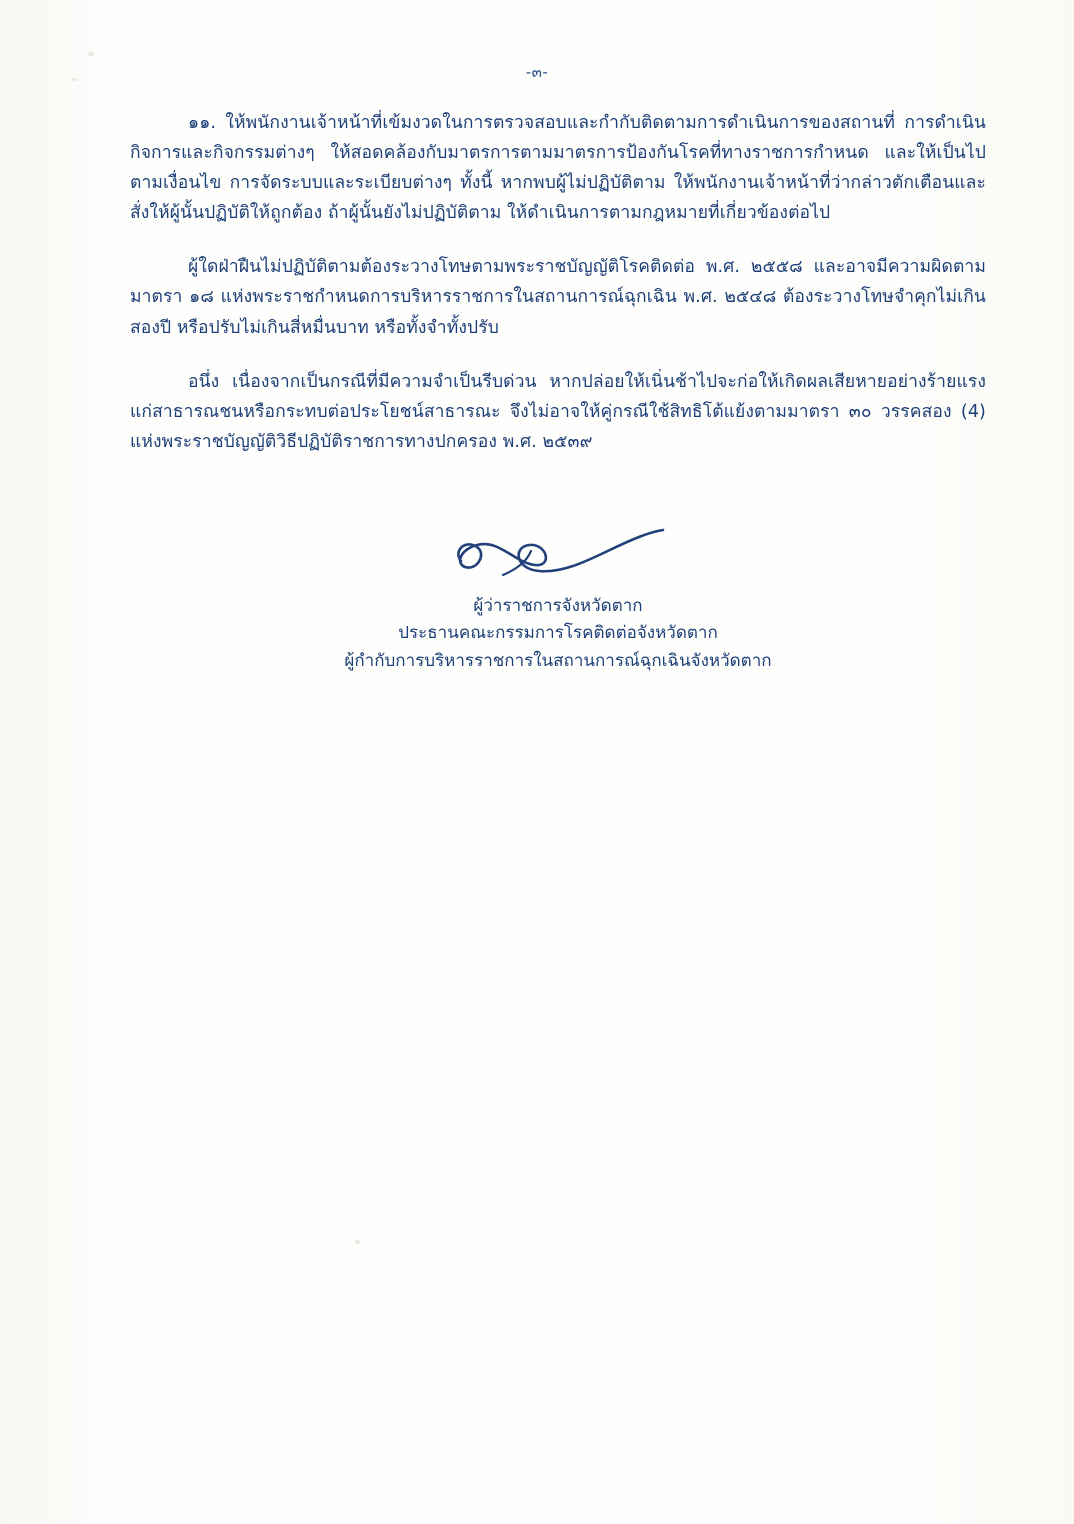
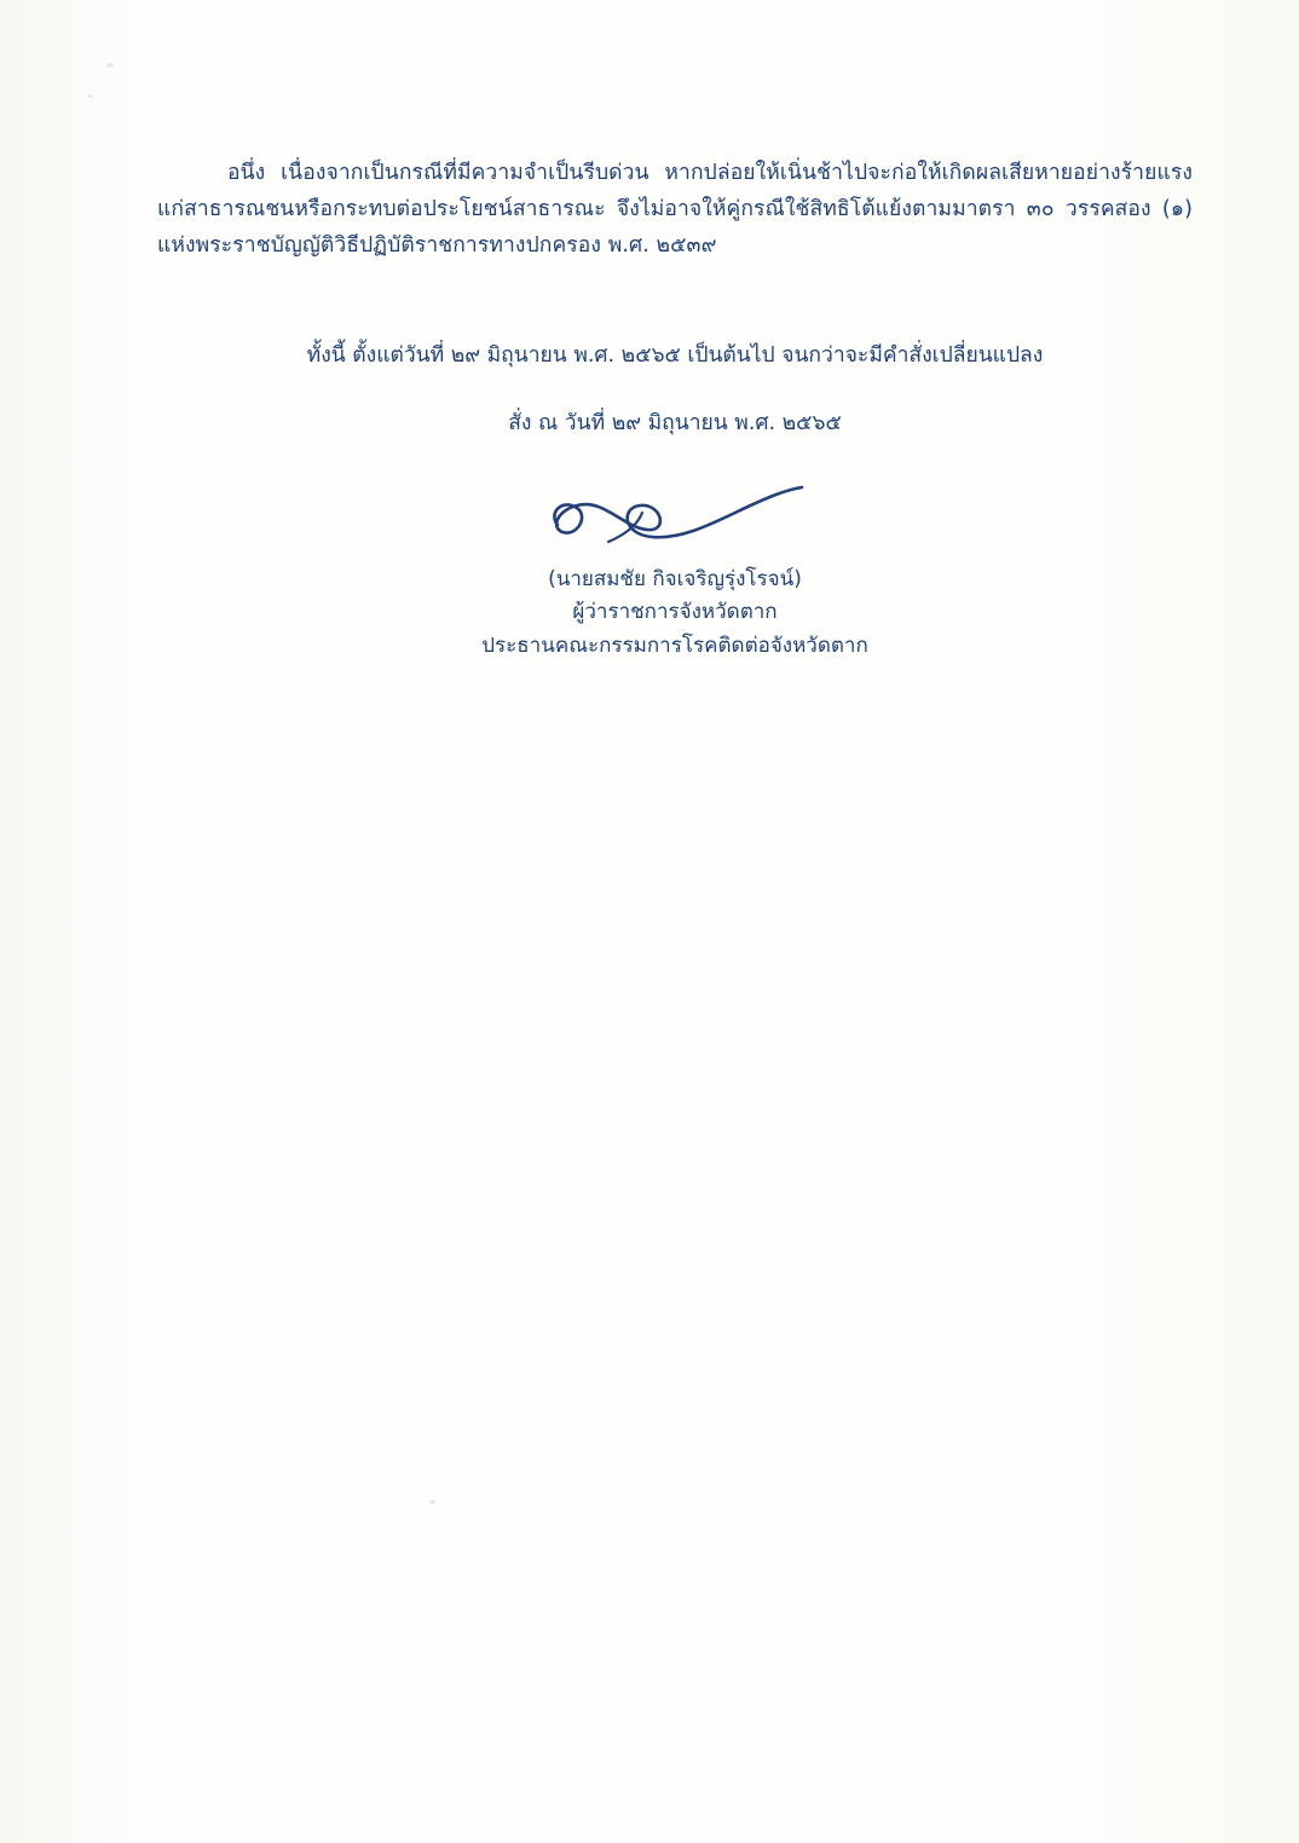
- -๓-
- ๑๑. ให้พนักงานเจ้าหน้าที่เข้มงวดในการตรวจสอบและกำกับติดตามการดำเนินการของสถานที่ การดำเนินกิจการและกิจกรรมต่างๆ ให้สอดคล้องกับมาตรการตามมาตรการป้องกันโรคที่ทางราชการกำหนด และให้เป็นไปตามเงื่อนไข การจัดระบบและระเบียบต่างๆ ทั้งนี้ หากพบผู้ไม่ปฏิบัติตาม ให้พนักงานเจ้าหน้าที่ว่ากล่าวตักเตือนและสั่งให้ผู้นั้นปฏิบัติให้ถูกต้อง ถ้าผู้นั้นยังไม่ปฏิบัติตาม ให้ดำเนินการตามกฎหมายที่เกี่ยวข้องต่อไป
- ผู้ใดฝ่าฝืนไม่ปฏิบัติตามต้องระวางโทษตามพระราชบัญญัติโรคติดต่อ พ.ศ. ๒๕๕๘ และอาจมีความผิดตามมาตรา ๑๘ แห่งพระราชกำหนดการบริหารราชการในสถานการณ์ฉุกเฉิน พ.ศ. ๒๕๔๘ ต้องระวางโทษจำคุกไม่เกินสองปี หรือปรับไม่เกินสี่หมื่นบาท หรือทั้งจำทั้งปรับ
- อนึ่ง เนื่องจากเป็นกรณีที่มีความจำเป็นรีบด่วน หากปล่อยให้เนิ่นช้าไปจะก่อให้เกิดผลเสียหายอย่างร้ายแรงแก่สาธารณชนหรือกระทบต่อประโยชน์สาธารณะ จึงไม่อาจให้คู่กรณีใช้สิทธิโต้แย้งตามมาตรา ๓๐ วรรคสอง (4) แห่งพระราชบัญญัติวิธีปฏิบัติราชการทางปกครอง พ.ศ. ๒๕๓๙
+ อนึ่ง เนื่องจากเป็นกรณีที่มีความจำเป็นรีบด่วน หากปล่อยให้เนิ่นช้าไปจะก่อให้เกิดผลเสียหายอย่างร้ายแรงแก่สาธารณชนหรือกระทบต่อประโยชน์สาธารณะ จึงไม่อาจให้คู่กรณีใช้สิทธิโต้แย้งตามมาตรา ๓๐ วรรคสอง (๑) แห่งพระราชบัญญัติวิธีปฏิบัติราชการทางปกครอง พ.ศ. ๒๕๓๙
+ ทั้งนี้ ตั้งแต่วันที่ ๒๙ มิถุนายน พ.ศ. ๒๕๖๕ เป็นต้นไป จนกว่าจะมีคำสั่งเปลี่ยนแปลง
+ สั่ง ณ วันที่ ๒๙ มิถุนายน พ.ศ. ๒๕๖๕
+ (นายสมชัย กิจเจริญรุ่งโรจน์)
  ผู้ว่าราชการจังหวัดตาก
  ประธานคณะกรรมการโรคติดต่อจังหวัดตาก
- ผู้กำกับการบริหารราชการในสถานการณ์ฉุกเฉินจังหวัดตาก
